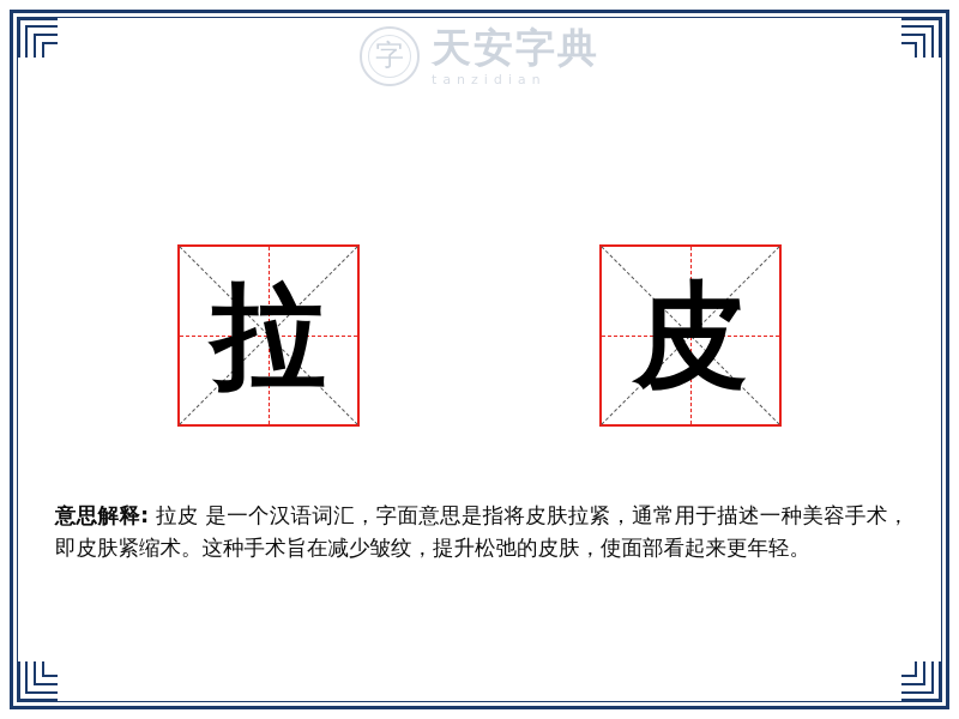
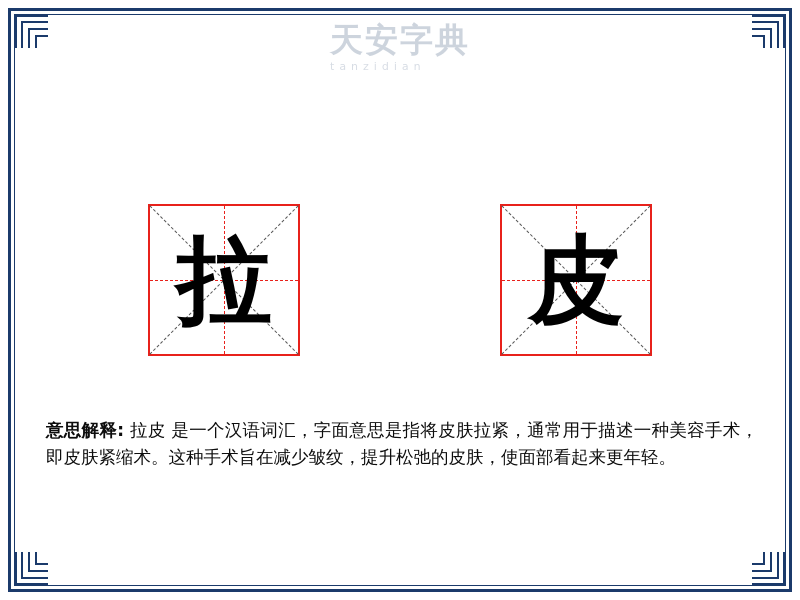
- 字
  天安字典
  tanzidian
  拉
  皮
  意思解释: 拉皮 是一个汉语词汇，字面意思是指将皮肤拉紧，通常用于描述一种美容手术，即皮肤紧缩术。这种手术旨在减少皱纹，提升松弛的皮肤，使面部看起来更年轻。
